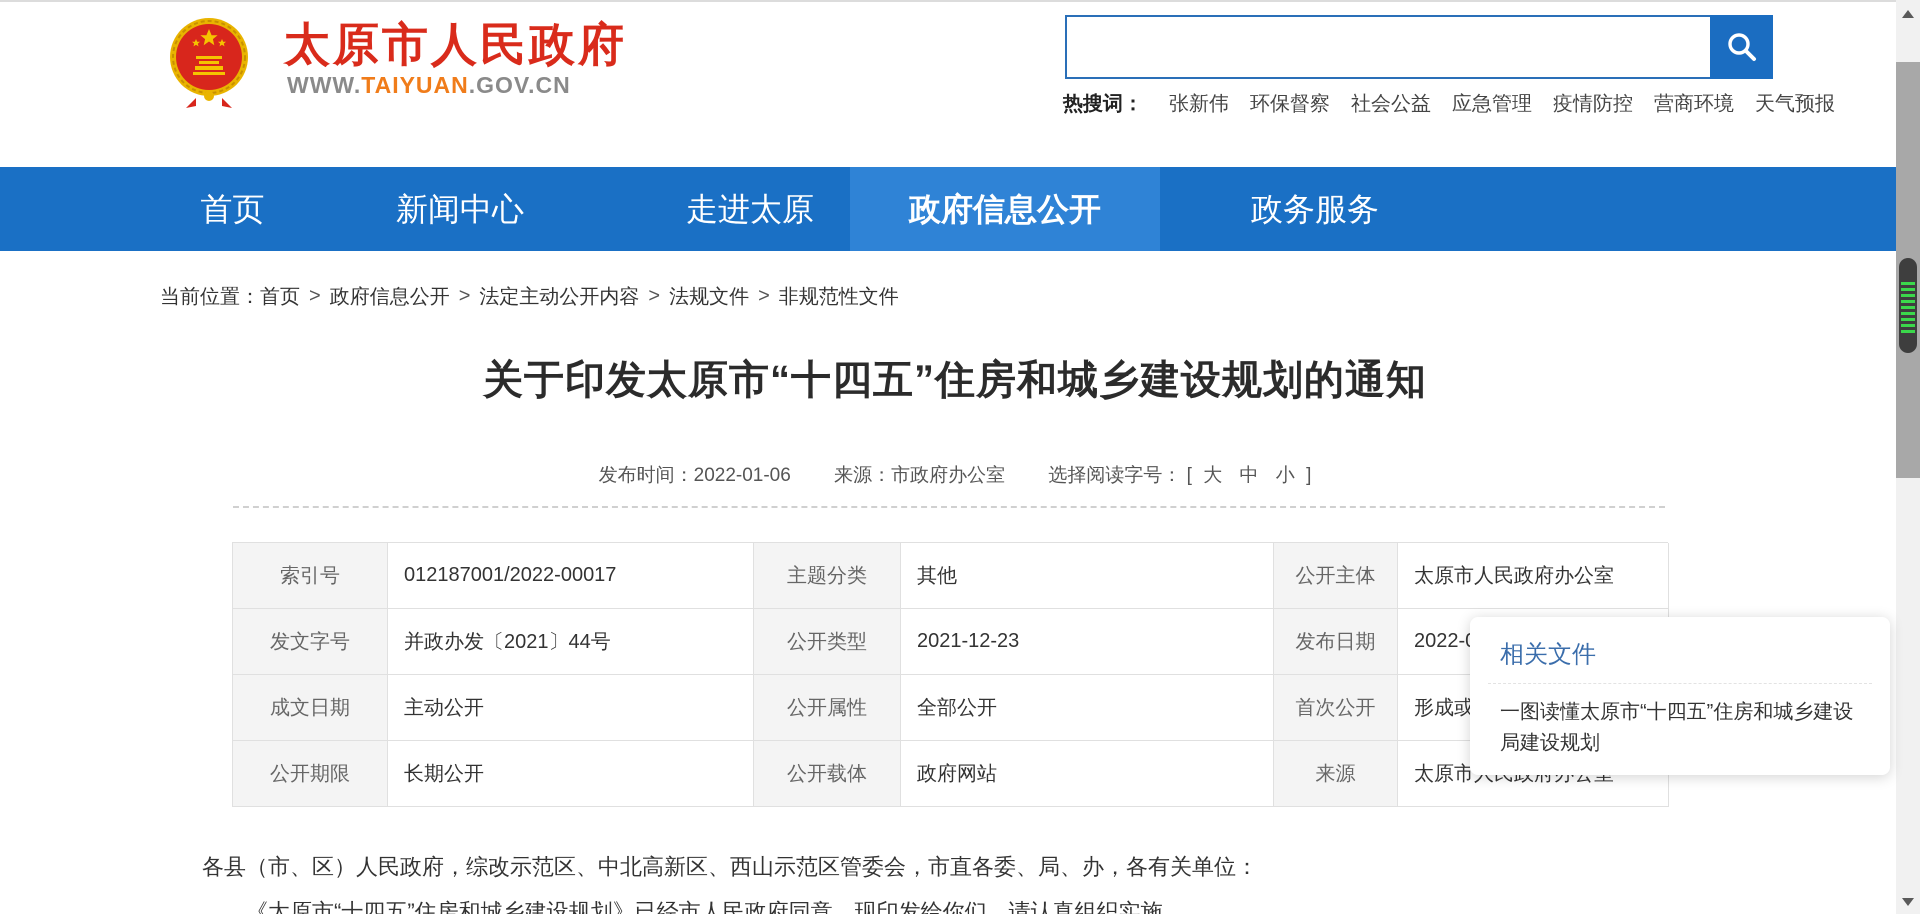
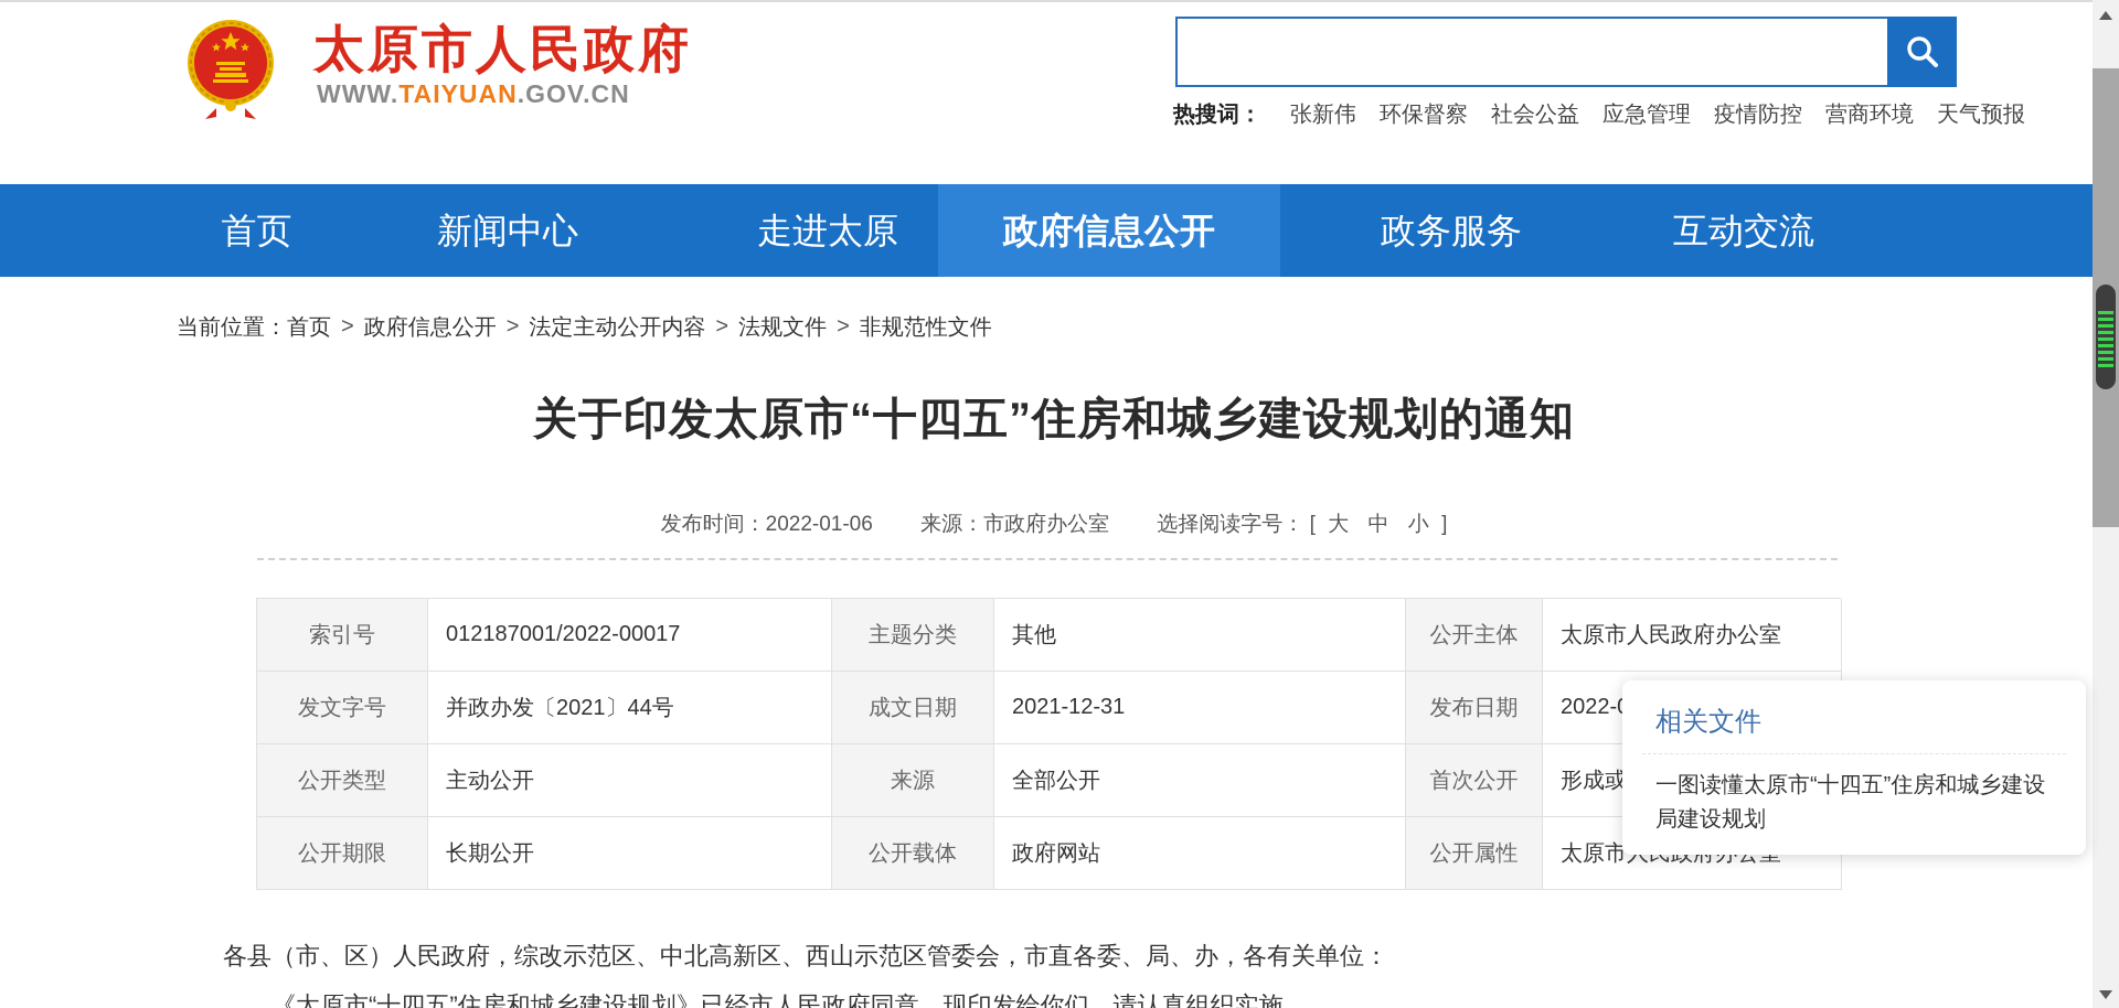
  太原市人民政府
  WWW.TAIYUAN.GOV.CN
  热搜词：
  张新伟
  环保督察
  社会公益
  应急管理
  疫情防控
  营商环境
  天气预报
  首页
  新闻中心
  走进太原
  政府信息公开
  政务服务
+ 互动交流
  当前位置：
  首页
  >
  政府信息公开
  >
  法定主动公开内容
  >
  法规文件
  >
  非规范性文件
  关于印发太原市“十四五”住房和城乡建设规划的通知
  发布时间：2022-01-06 来源：市政府办公室 选择阅读字号： [ 大 中 小 ]
  索引号
  012187001/2022-00017
  主题分类
  其他
  公开主体
  太原市人民政府办公室
  发文字号
  并政办发〔2021〕44号
- 公开类型
+ 成文日期
- 2021-12-23
+ 2021-12-31
  发布日期
- 成文日期
+ 公开类型
  主动公开
- 公开属性
+ 来源
  全部公开
  首次公开
  公开期限
  长期公开
  公开载体
  政府网站
- 来源
+ 公开属性
  相关文件
  一图读懂太原市“十四五”住房和城乡建设局建设规划
  各县（市、区）人民政府，综改示范区、中北高新区、西山示范区管委会，市直各委、局、办，各有关单位：
  《太原市“十四五”住房和城乡建设规划》已经市人民政府同意，现印发给你们，请认真组织实施。
